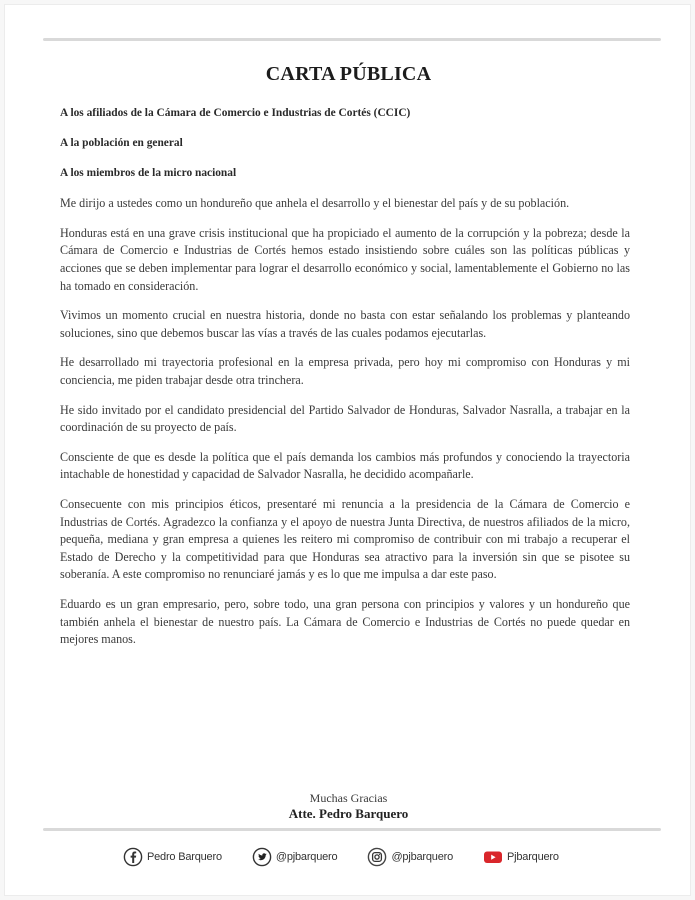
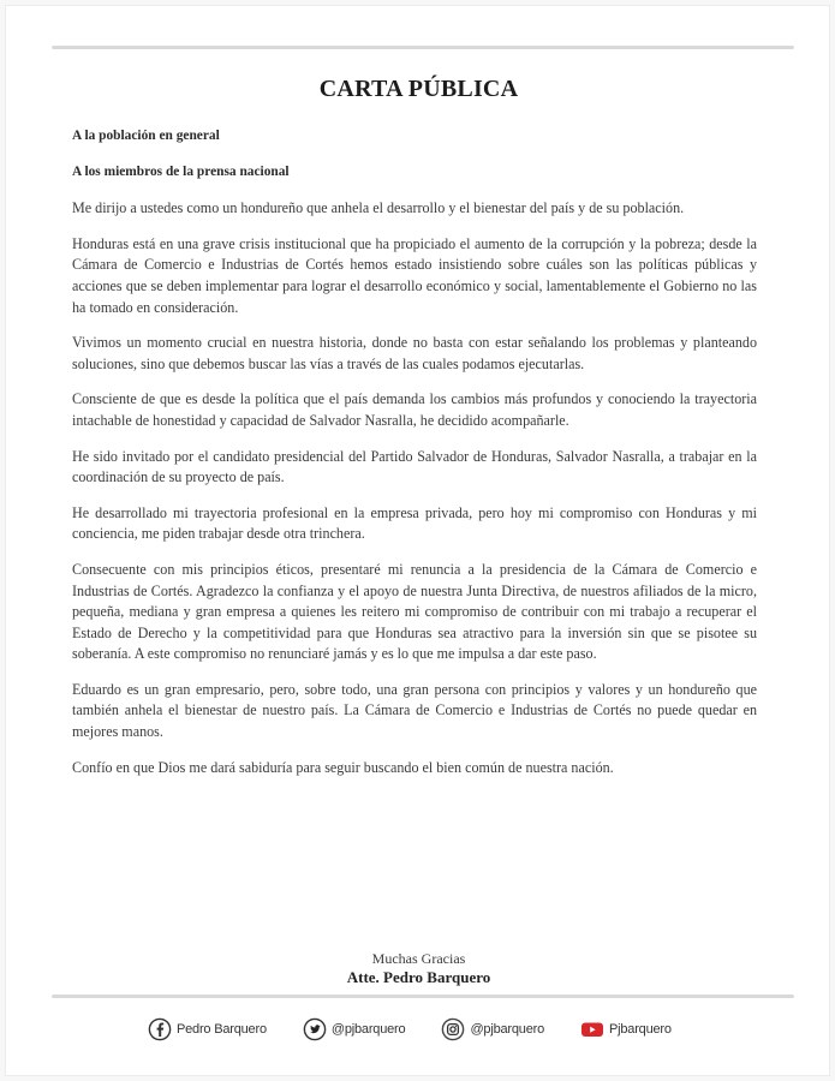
  CARTA PÚBLICA
- A los afiliados de la Cámara de Comercio e Industrias de Cortés (CCIC)
  A la población en general
- A los miembros de la micro nacional
+ A los miembros de la prensa nacional
  Me dirijo a ustedes como un hondureño que anhela el desarrollo y el bienestar del país y de su población.
  Honduras está en una grave crisis institucional que ha propiciado el aumento de la corrupción y la pobreza; desde la Cámara de Comercio e Industrias de Cortés hemos estado insistiendo sobre cuáles son las políticas públicas y acciones que se deben implementar para lograr el desarrollo económico y social, lamentablemente el Gobierno no las ha tomado en consideración.
  Vivimos un momento crucial en nuestra historia, donde no basta con estar señalando los problemas y planteando soluciones, sino que debemos buscar las vías a través de las cuales podamos ejecutarlas.
- He desarrollado mi trayectoria profesional en la empresa privada, pero hoy mi compromiso con Honduras y mi conciencia, me piden trabajar desde otra trinchera.
+ Consciente de que es desde la política que el país demanda los cambios más profundos y conociendo la trayectoria intachable de honestidad y capacidad de Salvador Nasralla, he decidido acompañarle.
  He sido invitado por el candidato presidencial del Partido Salvador de Honduras, Salvador Nasralla, a trabajar en la coordinación de su proyecto de país.
- Consciente de que es desde la política que el país demanda los cambios más profundos y conociendo la trayectoria intachable de honestidad y capacidad de Salvador Nasralla, he decidido acompañarle.
+ He desarrollado mi trayectoria profesional en la empresa privada, pero hoy mi compromiso con Honduras y mi conciencia, me piden trabajar desde otra trinchera.
  Consecuente con mis principios éticos, presentaré mi renuncia a la presidencia de la Cámara de Comercio e Industrias de Cortés. Agradezco la confianza y el apoyo de nuestra Junta Directiva, de nuestros afiliados de la micro, pequeña, mediana y gran empresa a quienes les reitero mi compromiso de contribuir con mi trabajo a recuperar el Estado de Derecho y la competitividad para que Honduras sea atractivo para la inversión sin que se pisotee su soberanía. A este compromiso no renunciaré jamás y es lo que me impulsa a dar este paso.
  Eduardo es un gran empresario, pero, sobre todo, una gran persona con principios y valores y un hondureño que también anhela el bienestar de nuestro país. La Cámara de Comercio e Industrias de Cortés no puede quedar en mejores manos.
+ Confío en que Dios me dará sabiduría para seguir buscando el bien común de nuestra nación.
  Muchas Gracias
  Atte. Pedro Barquero
  Pedro Barquero
  @pjbarquero
  @pjbarquero
  Pjbarquero
